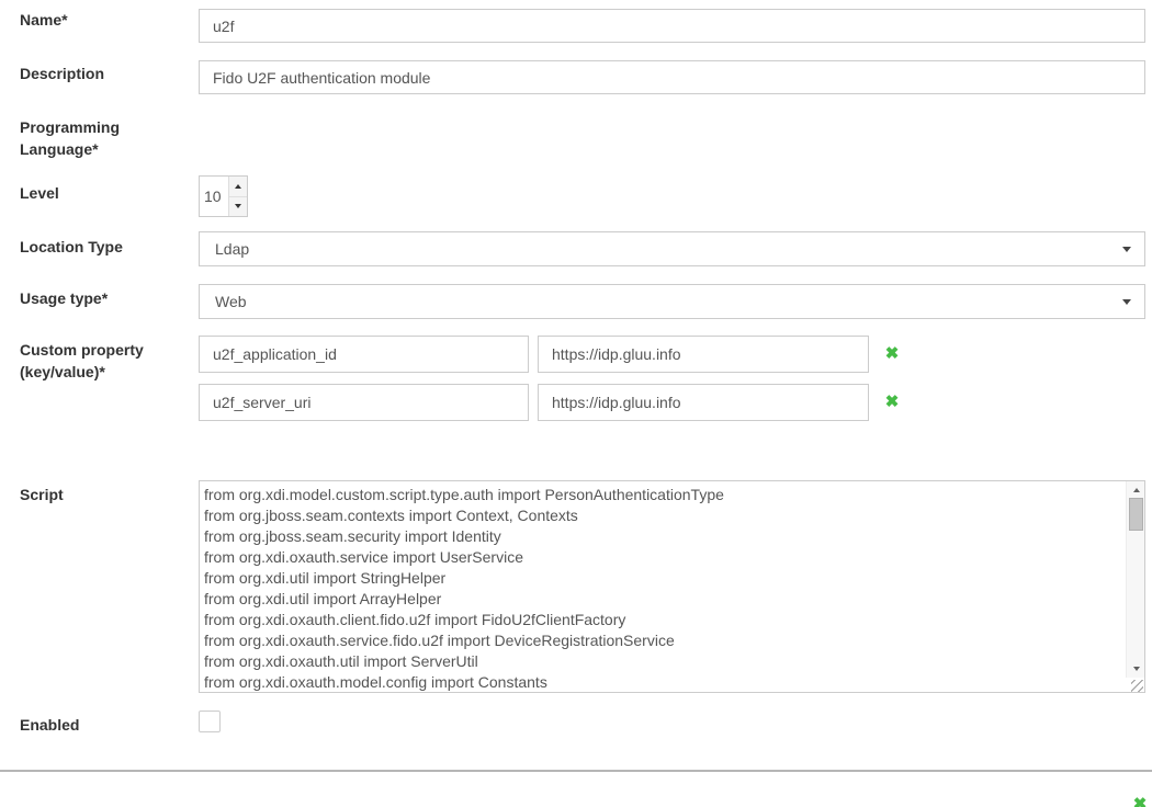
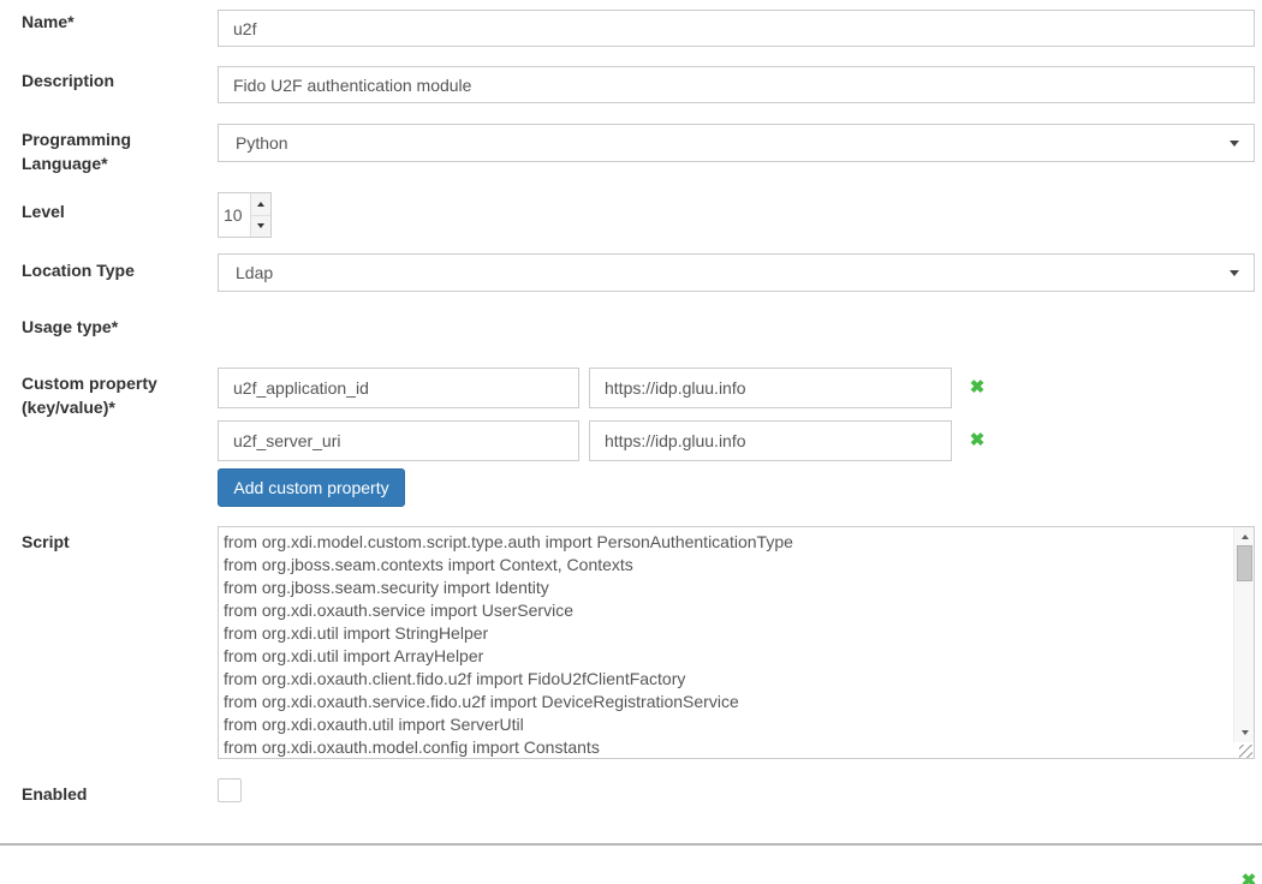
  Name*
  u2f
  Description
  Fido U2F authentication module
  Programming Language*
+ Python
  Level
  10
  Location Type
  Ldap
  Usage type*
- Web
  Custom property (key/value)*
  u2f_application_id
  https://idp.gluu.info
  ✖
  u2f_server_uri
  https://idp.gluu.info
  ✖
+ Add custom property
  Script
  from org.xdi.model.custom.script.type.auth import PersonAuthenticationType
  from org.jboss.seam.contexts import Context, Contexts
  from org.jboss.seam.security import Identity
  from org.xdi.oxauth.service import UserService
  from org.xdi.util import StringHelper
  from org.xdi.util import ArrayHelper
  from org.xdi.oxauth.client.fido.u2f import FidoU2fClientFactory
  from org.xdi.oxauth.service.fido.u2f import DeviceRegistrationService
  from org.xdi.oxauth.util import ServerUtil
  from org.xdi.oxauth.model.config import Constants
  Enabled
  ✖
